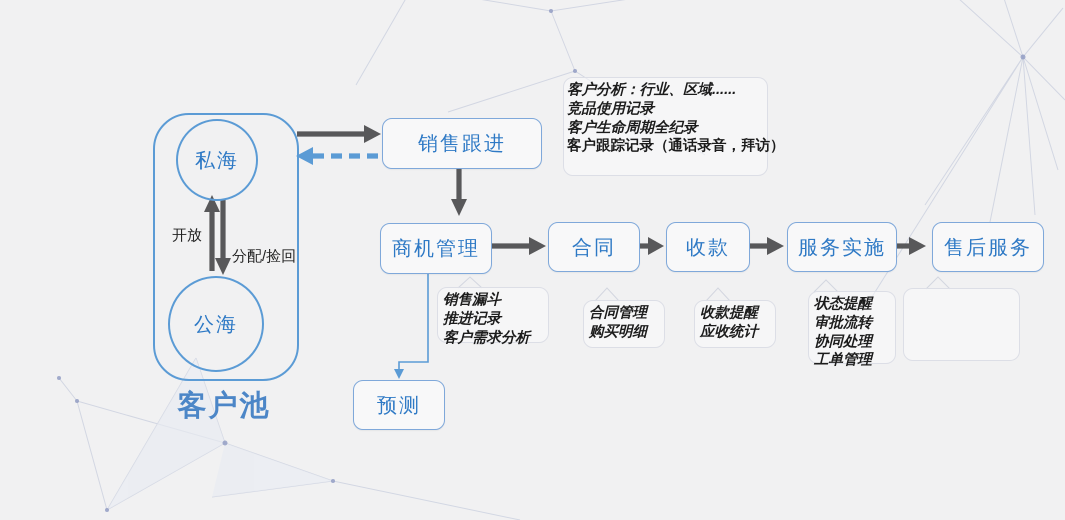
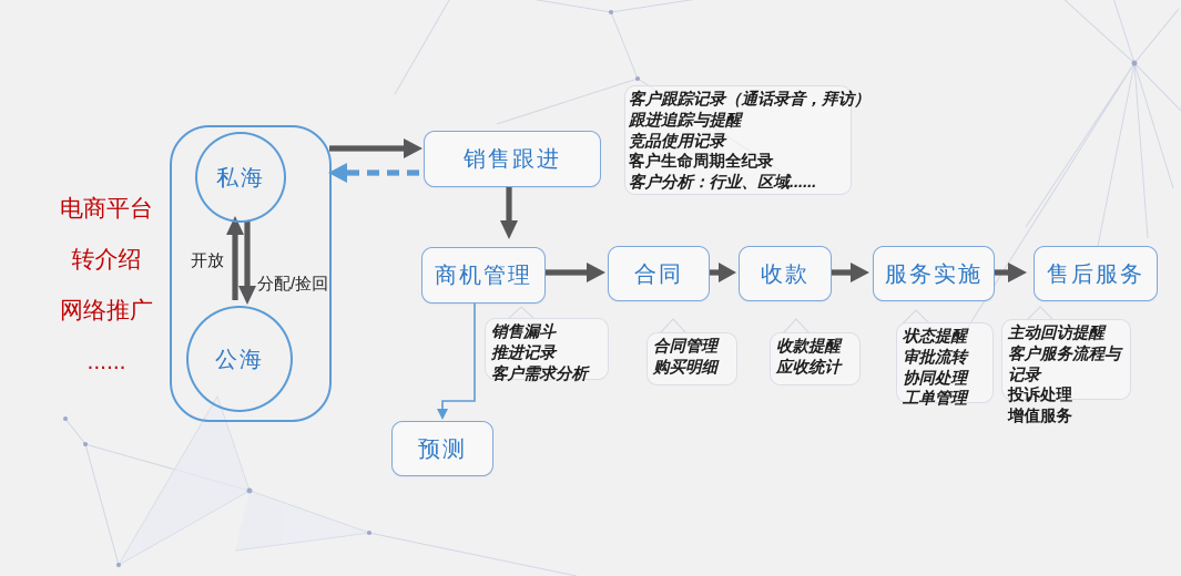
+ 电商平台
+ 转介绍
+ 网络推广
+ ......
  私海
  公海
  开放
  分配/捡回
- 客户池
  销售跟进
  商机管理
  合同
  收款
  服务实施
  售后服务
  预测
- 客户分析：行业、区域......
+ 客户跟踪记录（通话录音，拜访）
+ 跟进追踪与提醒
  竞品使用记录
  客户生命周期全纪录
- 客户跟踪记录（通话录音，拜访）
+ 客户分析：行业、区域......
  销售漏斗
  推进记录
  客户需求分析
  合同管理
  购买明细
  收款提醒
  应收统计
  状态提醒
  审批流转
  协同处理
  工单管理
+ 主动回访提醒
+ 客户服务流程与
+ 记录
+ 投诉处理
+ 增值服务
